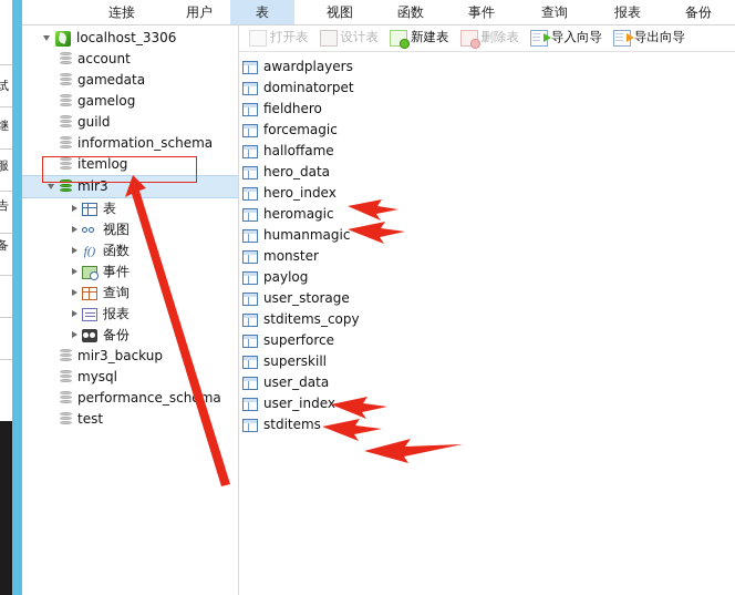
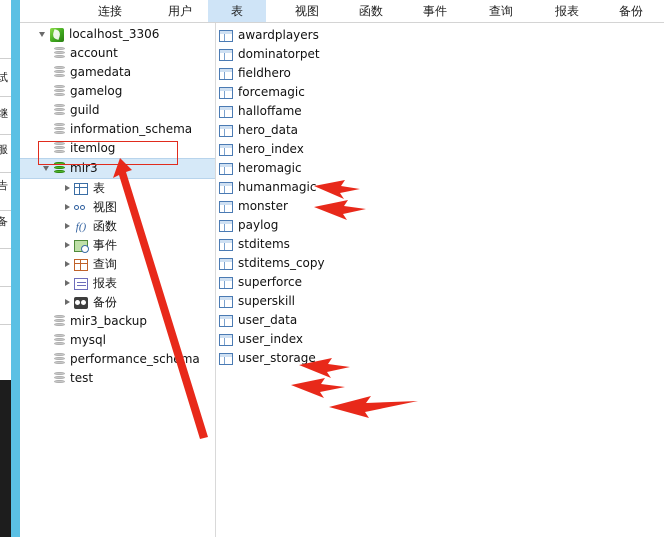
  试
  继
  服
  告
  备
  连接
  用户
  表
  视图
  函数
  事件
  查询
  报表
  备份
  localhost_3306
  account
  gamedata
  gamelog
  guild
  information_schema
  itemlog
  mir3
  表
  视图
  f()
  函数
  事件
  查询
  报表
  备份
  mir3_backup
  mysql
  performance_schma
  test
- 打开表
- 设计表
- 新建表
- 删除表
- 导入向导
- 导出向导
  awardplayers
  dominatorpet
  fieldhero
  forcemagic
  halloffame
  hero_data
  hero_index
  heromagic
  humanmagic
  monster
  paylog
- user_storage
+ stditems
  stditems_copy
  superforce
  superskill
  user_data
  user_index
- stditems
+ user_storage
